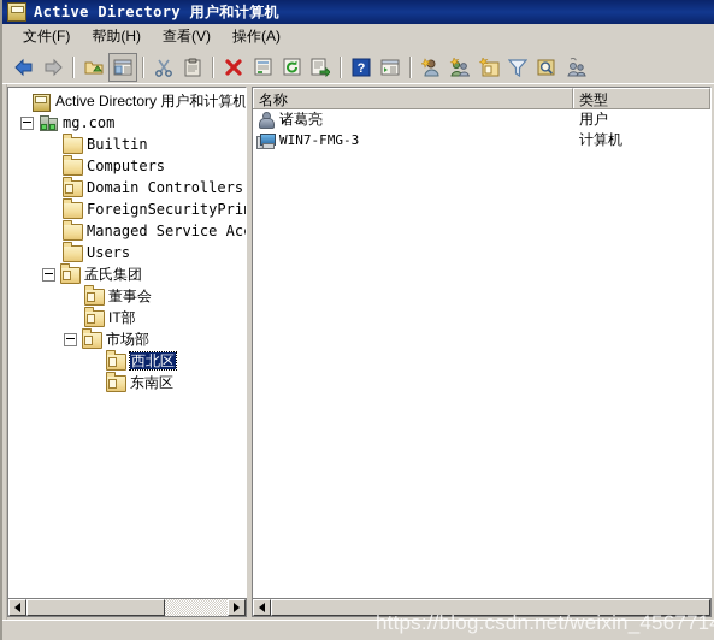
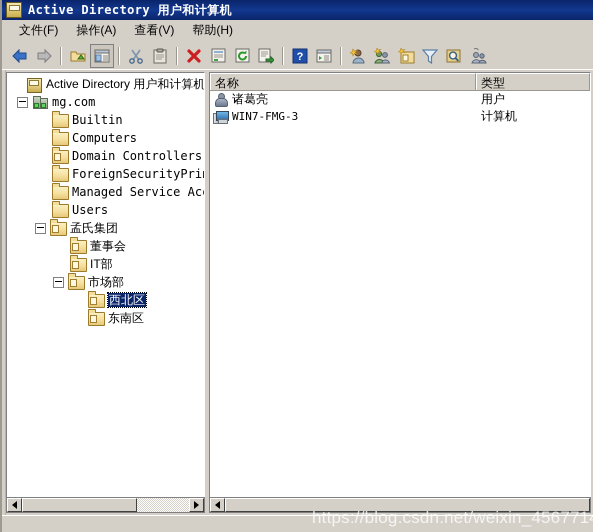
  Active Directory 用户和计算机
  文件(F)
- 帮助(H)
+ 操作(A)
  查看(V)
- 操作(A)
+ 帮助(H)
  ?
  Active Directory 用户和计算机
  mg.com
  Builtin
  Computers
  Domain Controllers
  ForeignSecurityPri
  Managed Service Ac
  Users
  孟氏集团
  董事会
  IT部
  市场部
  西北区
  东南区
  名称
  类型
  诸葛亮
  用户
  WIN7-FMG-3
  计算机
  https://blog.csdn.net/weixin_456771
